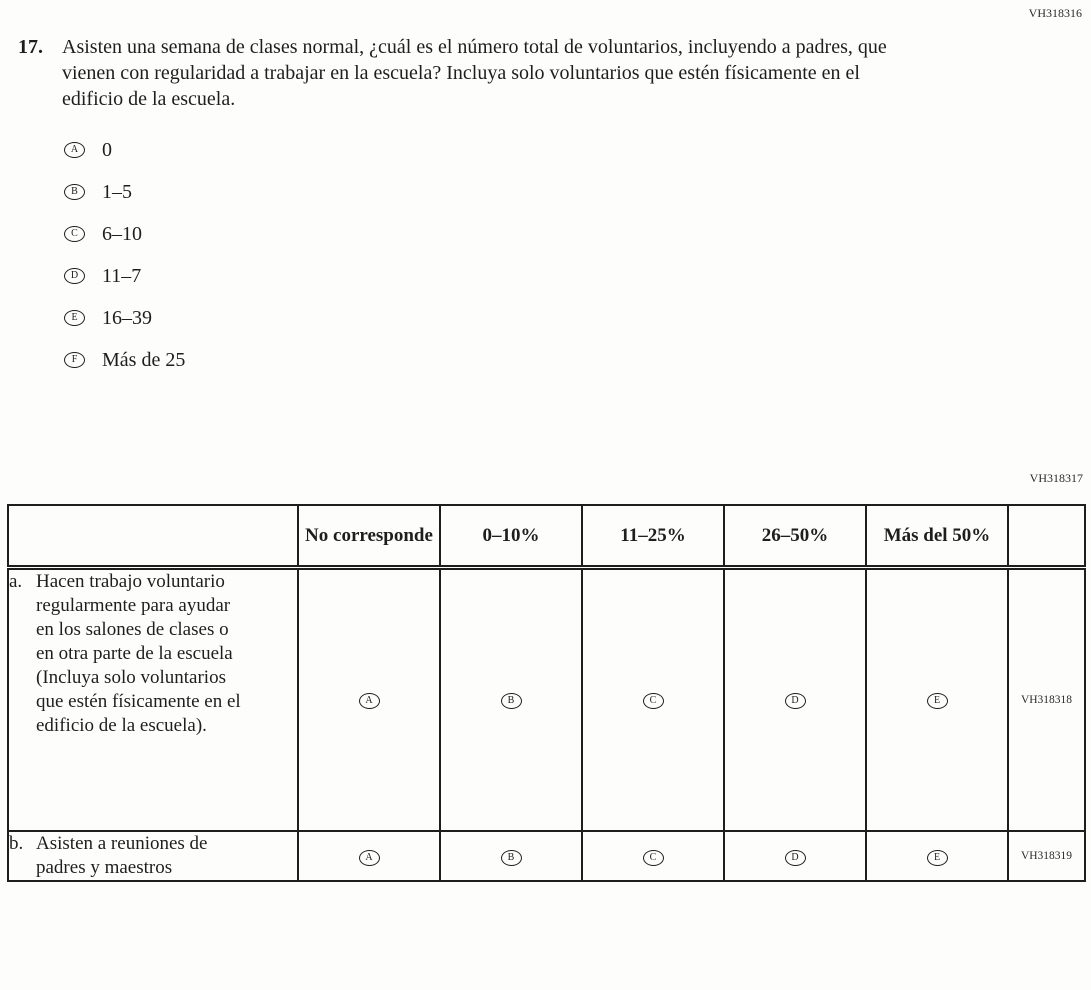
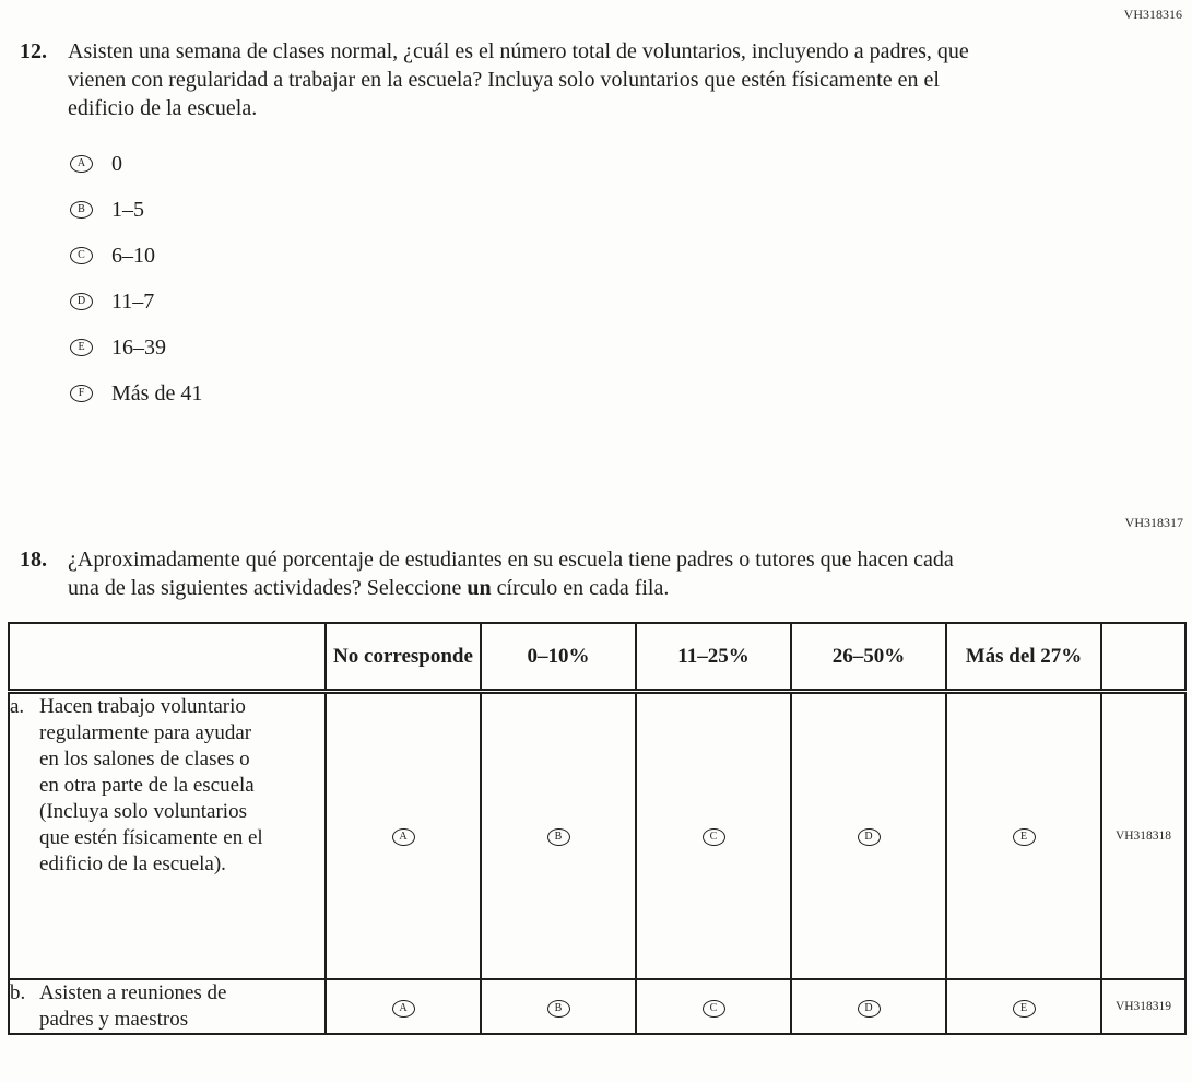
  VH318316
- 17.
+ 12.
  Asisten una semana de clases normal, ¿cuál es el número total de voluntarios, incluyendo a padres, que vienen con regularidad a trabajar en la escuela? Incluya solo voluntarios que estén físicamente en el edificio de la escuela.
  A
  0
  B
  1–5
  C
  6–10
  D
  11–7
  E
  16–39
  F
- Más de 25
+ Más de 41
  VH318317
+ 18.
+ ¿Aproximadamente qué porcentaje de estudiantes en su escuela tiene padres o tutores que hacen cada una de las siguientes actividades? Seleccione un círculo en cada fila.
- 	No corresponde	0–10%	11–25%	26–50%	Más del 50%
+ 	No corresponde	0–10%	11–25%	26–50%	Más del 27%
  a. Hacen trabajo voluntario regularmente para ayudar en los salones de clases o en otra parte de la escuela (Incluya solo voluntarios que estén físicamente en el edificio de la escuela).	A	B	C	D	E	VH318318
  b. Asisten a reuniones de padres y maestros	A	B	C	D	E	VH318319
